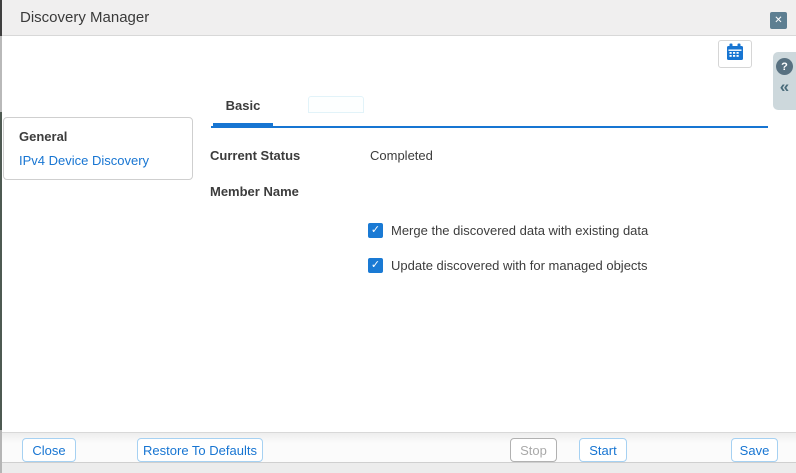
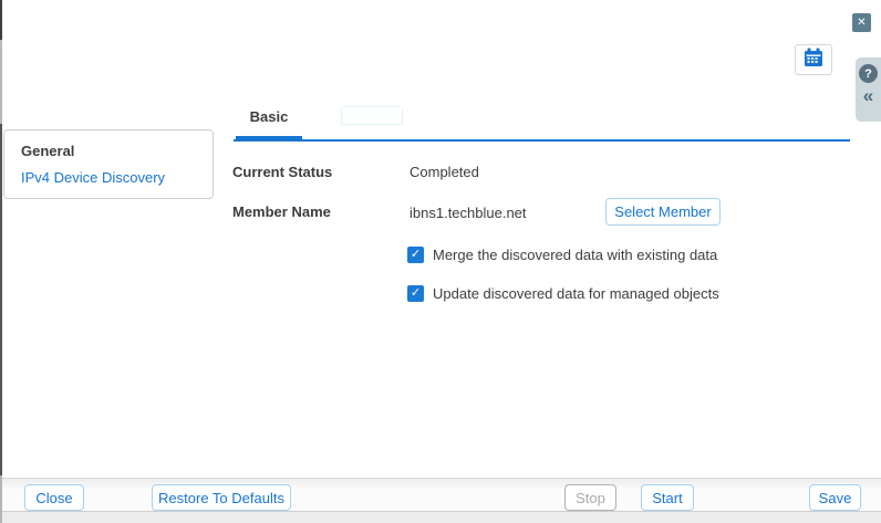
- Discovery Manager
  ✕
  ?
  «
  General
  IPv4 Device Discovery
  Basic
  Current Status
  Completed
  Member Name
+ ibns1.techblue.net
+ Select Member
  ✓
  Merge the discovered data with existing data
  ✓
- Update discovered with for managed objects
+ Update discovered data for managed objects
  Close
  Restore To Defaults
  Stop
  Start
  Save
